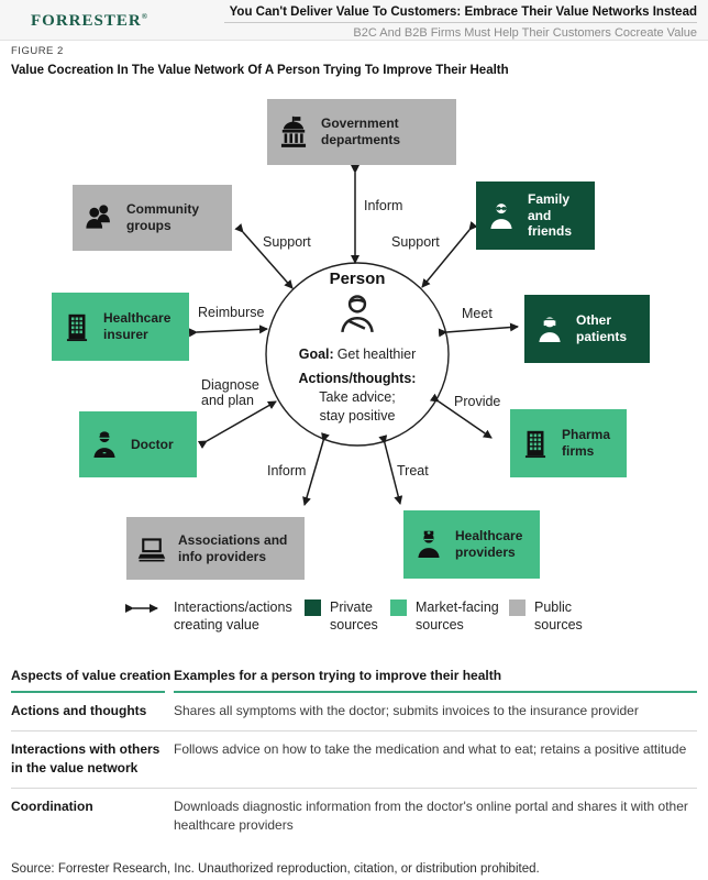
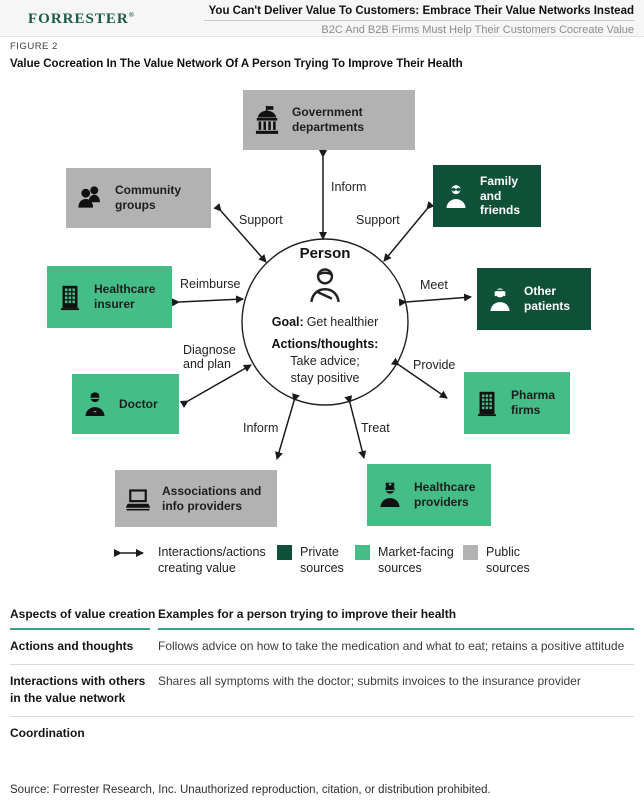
  FORRESTER®
  You Can't Deliver Value To Customers: Embrace Their Value Networks Instead
  B2C And B2B Firms Must Help Their Customers Cocreate Value
  FIGURE 2
  Value Cocreation In The Value Network Of A Person Trying To Improve Their Health
  Government departments
  Community groups
  Family and friends
  Healthcare insurer
  Other patients
  Doctor
  Pharma firms
  Associations and info providers
  Healthcare providers
  Inform
  Support
  Support
  Reimburse
  Meet
  Diagnose and plan
  Provide
  Inform
  Treat
  Person
  Goal: Get healthier
  Actions/thoughts:
  Take advice;
  stay positive
  Interactions/actions creating value
  Private sources
  Market-facing sources
  Public sources
  Aspects of value creation
  Examples for a person trying to improve their health
  Actions and thoughts
- Shares all symptoms with the doctor; submits invoices to the insurance provider
+ Follows advice on how to take the medication and what to eat; retains a positive attitude
  Interactions with others in the value network
- Follows advice on how to take the medication and what to eat; retains a positive attitude
+ Shares all symptoms with the doctor; submits invoices to the insurance provider
  Coordination
- Downloads diagnostic information from the doctor's online portal and shares it with other healthcare providers
  Source: Forrester Research, Inc. Unauthorized reproduction, citation, or distribution prohibited.
